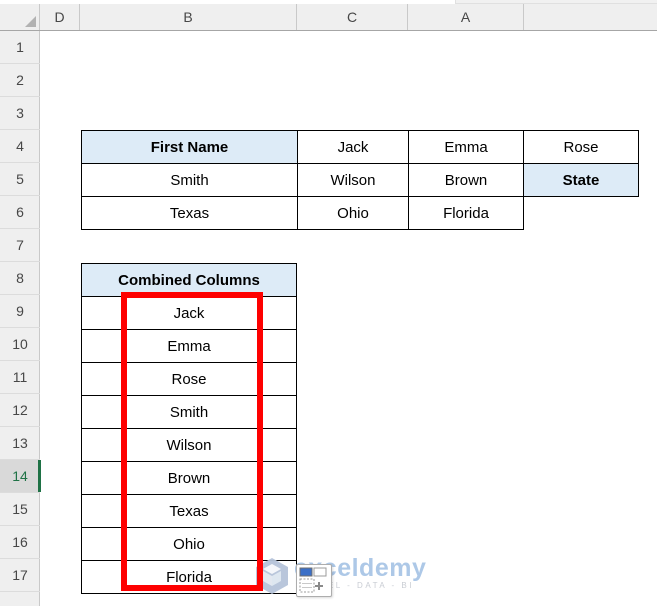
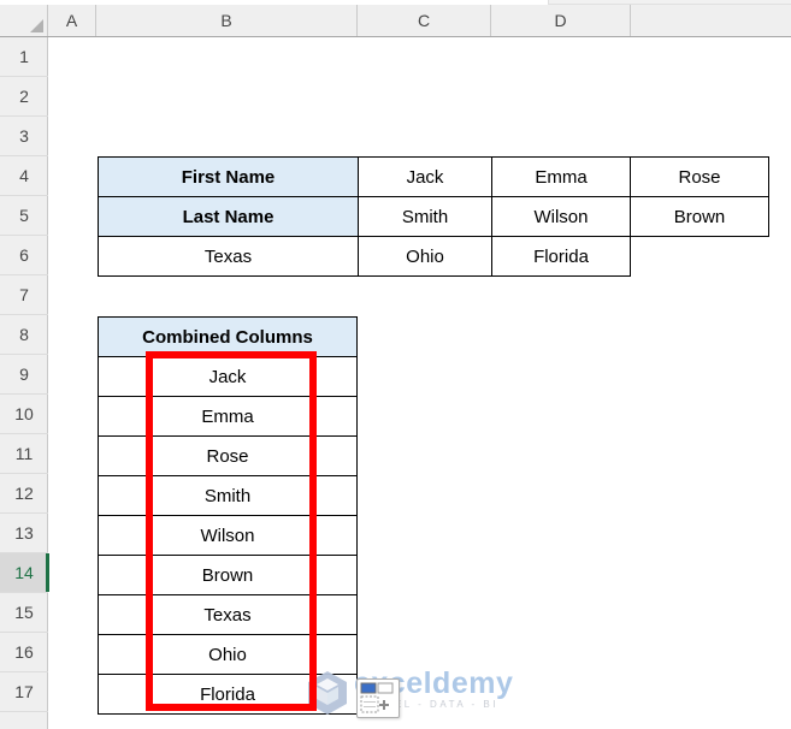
- D
+ A
  B
  C
- A
+ D
  1
  2
  3
  4
  5
  6
  7
  8
  9
  10
  11
  12
  13
  14
  15
  16
  17
  First Name
  Jack
  Emma
  Rose
+ Last Name
  Smith
  Wilson
  Brown
- State
  Texas
  Ohio
  Florida
  Combined Columns
  Jack
  Emma
  Rose
  Smith
  Wilson
  Brown
  Texas
  Ohio
  Florida
